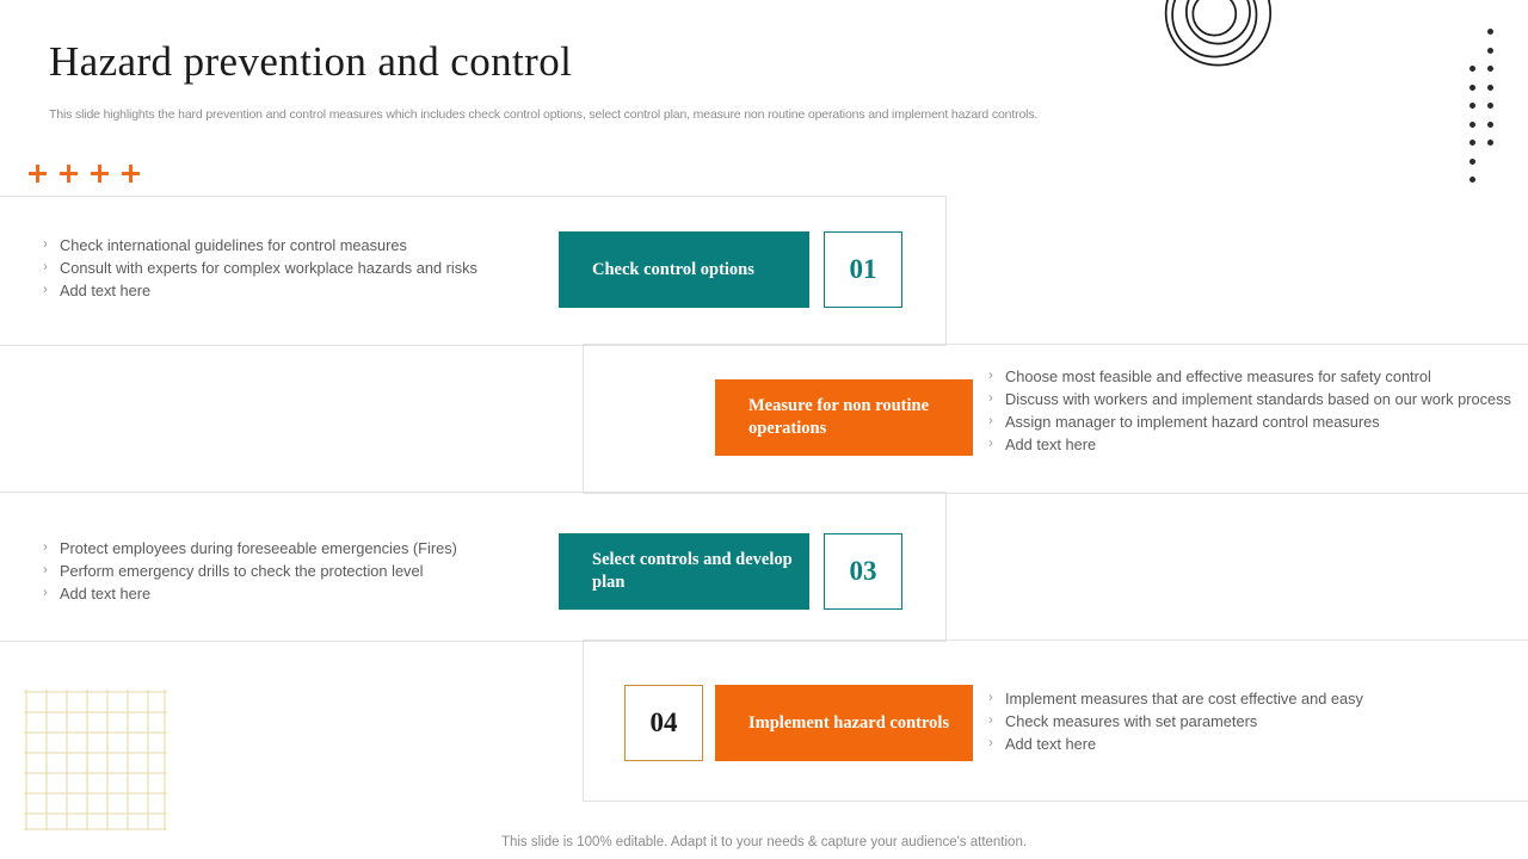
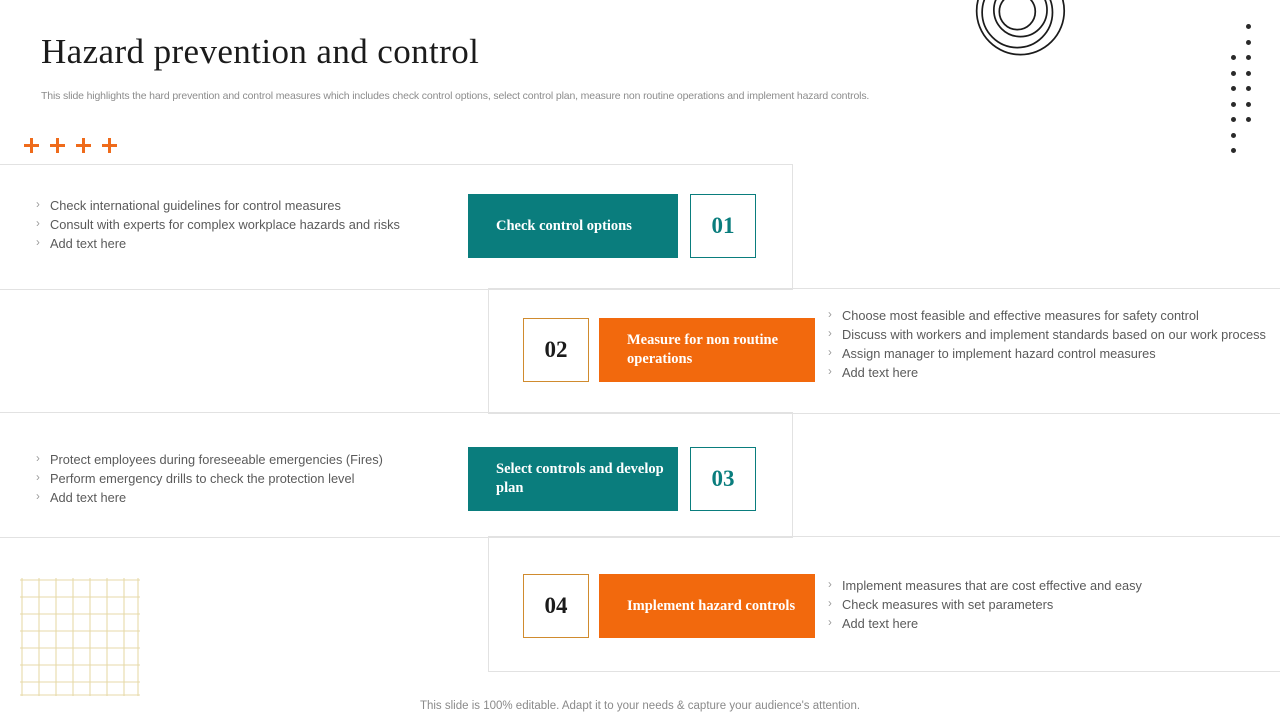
  Hazard prevention and control
  This slide highlights the hard prevention and control measures which includes check control options, select control plan, measure non routine operations and implement hazard controls.
  ›
  Check international guidelines for control measures
  ›
  Consult with experts for complex workplace hazards and risks
  ›
  Add text here
  Check control options
  01
+ 02
  Measure for non routine operations
  ›
  Choose most feasible and effective measures for safety control
  ›
  Discuss with workers and implement standards based on our work process
  ›
  Assign manager to implement hazard control measures
  ›
  Add text here
  ›
  Protect employees during foreseeable emergencies (Fires)
  ›
  Perform emergency drills to check the protection level
  ›
  Add text here
  Select controls and develop plan
  03
  04
  Implement hazard controls
  ›
  Implement measures that are cost effective and easy
  ›
  Check measures with set parameters
  ›
  Add text here
  This slide is 100% editable. Adapt it to your needs & capture your audience's attention.
